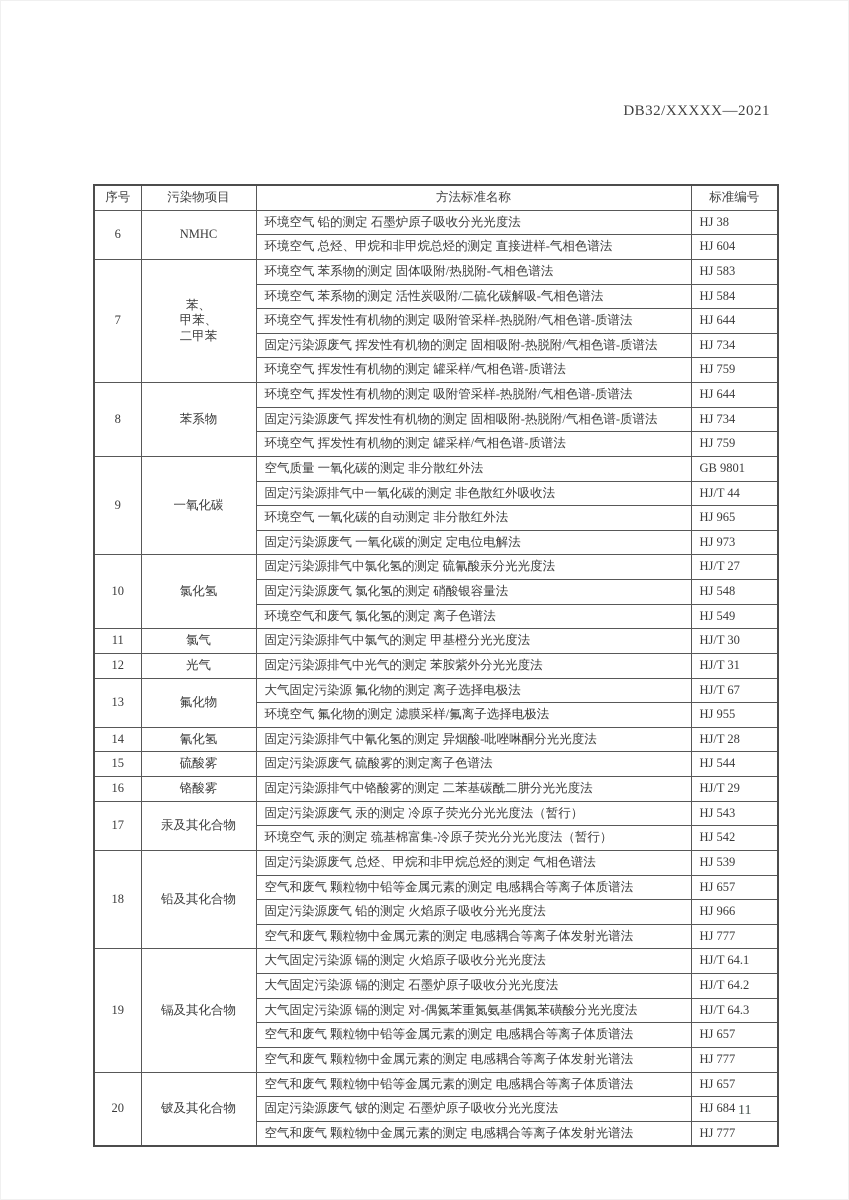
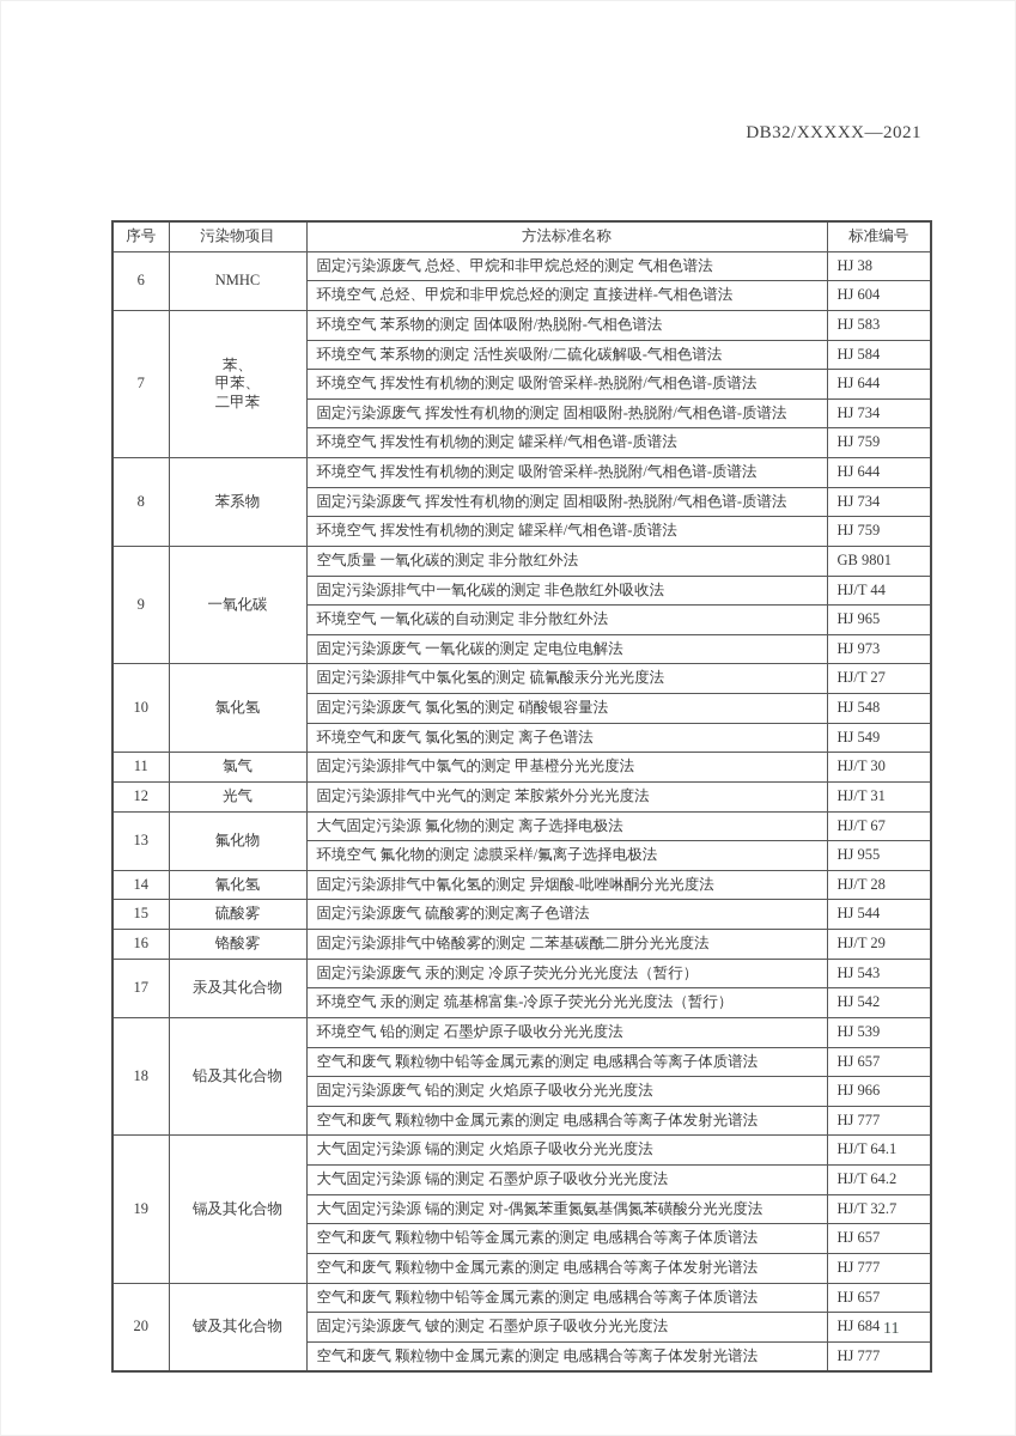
  DB32/XXXXX—2021
  序号	污染物项目	方法标准名称	标准编号
- 6	NMHC	环境空气 铅的测定 石墨炉原子吸收分光光度法	HJ 38
+ 6	NMHC	固定污染源废气 总烃、甲烷和非甲烷总烃的测定 气相色谱法	HJ 38
  环境空气 总烃、甲烷和非甲烷总烃的测定 直接进样-气相色谱法	HJ 604
  7	苯、 甲苯、 二甲苯	环境空气 苯系物的测定 固体吸附/热脱附-气相色谱法	HJ 583
  环境空气 苯系物的测定 活性炭吸附/二硫化碳解吸-气相色谱法	HJ 584
  环境空气 挥发性有机物的测定 吸附管采样-热脱附/气相色谱-质谱法	HJ 644
  固定污染源废气 挥发性有机物的测定 固相吸附-热脱附/气相色谱-质谱法	HJ 734
  环境空气 挥发性有机物的测定 罐采样/气相色谱-质谱法	HJ 759
  8	苯系物	环境空气 挥发性有机物的测定 吸附管采样-热脱附/气相色谱-质谱法	HJ 644
  固定污染源废气 挥发性有机物的测定 固相吸附-热脱附/气相色谱-质谱法	HJ 734
  环境空气 挥发性有机物的测定 罐采样/气相色谱-质谱法	HJ 759
  9	一氧化碳	空气质量 一氧化碳的测定 非分散红外法	GB 9801
  固定污染源排气中一氧化碳的测定 非色散红外吸收法	HJ/T 44
  环境空气 一氧化碳的自动测定 非分散红外法	HJ 965
  固定污染源废气 一氧化碳的测定 定电位电解法	HJ 973
  10	氯化氢	固定污染源排气中氯化氢的测定 硫氰酸汞分光光度法	HJ/T 27
  固定污染源废气 氯化氢的测定 硝酸银容量法	HJ 548
  环境空气和废气 氯化氢的测定 离子色谱法	HJ 549
  11	氯气	固定污染源排气中氯气的测定 甲基橙分光光度法	HJ/T 30
  12	光气	固定污染源排气中光气的测定 苯胺紫外分光光度法	HJ/T 31
  13	氟化物	大气固定污染源 氟化物的测定 离子选择电极法	HJ/T 67
  环境空气 氟化物的测定 滤膜采样/氟离子选择电极法	HJ 955
  14	氰化氢	固定污染源排气中氰化氢的测定 异烟酸-吡唑啉酮分光光度法	HJ/T 28
  15	硫酸雾	固定污染源废气 硫酸雾的测定离子色谱法	HJ 544
  16	铬酸雾	固定污染源排气中铬酸雾的测定 二苯基碳酰二肼分光光度法	HJ/T 29
  17	汞及其化合物	固定污染源废气 汞的测定 冷原子荧光分光光度法（暂行）	HJ 543
  环境空气 汞的测定 巯基棉富集-冷原子荧光分光光度法（暂行）	HJ 542
- 18	铅及其化合物	固定污染源废气 总烃、甲烷和非甲烷总烃的测定 气相色谱法	HJ 539
+ 18	铅及其化合物	环境空气 铅的测定 石墨炉原子吸收分光光度法	HJ 539
  空气和废气 颗粒物中铅等金属元素的测定 电感耦合等离子体质谱法	HJ 657
  固定污染源废气 铅的测定 火焰原子吸收分光光度法	HJ 966
  空气和废气 颗粒物中金属元素的测定 电感耦合等离子体发射光谱法	HJ 777
  19	镉及其化合物	大气固定污染源 镉的测定 火焰原子吸收分光光度法	HJ/T 64.1
  大气固定污染源 镉的测定 石墨炉原子吸收分光光度法	HJ/T 64.2
- 大气固定污染源 镉的测定 对-偶氮苯重氮氨基偶氮苯磺酸分光光度法	HJ/T 64.3
+ 大气固定污染源 镉的测定 对-偶氮苯重氮氨基偶氮苯磺酸分光光度法	HJ/T 32.7
  空气和废气 颗粒物中铅等金属元素的测定 电感耦合等离子体质谱法	HJ 657
  空气和废气 颗粒物中金属元素的测定 电感耦合等离子体发射光谱法	HJ 777
  20	铍及其化合物	空气和废气 颗粒物中铅等金属元素的测定 电感耦合等离子体质谱法	HJ 657
  固定污染源废气 铍的测定 石墨炉原子吸收分光光度法	HJ 684
  空气和废气 颗粒物中金属元素的测定 电感耦合等离子体发射光谱法	HJ 777
  11
